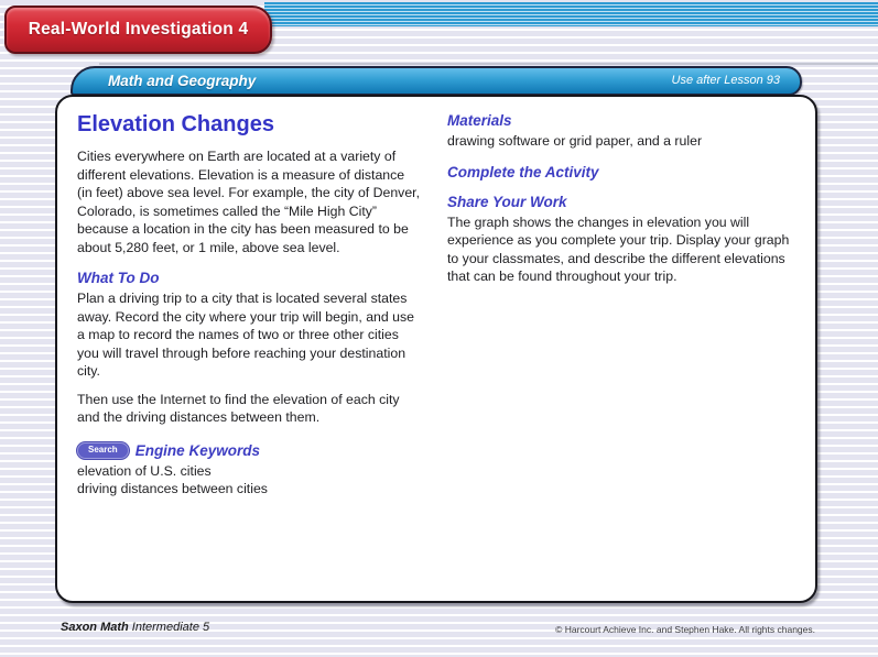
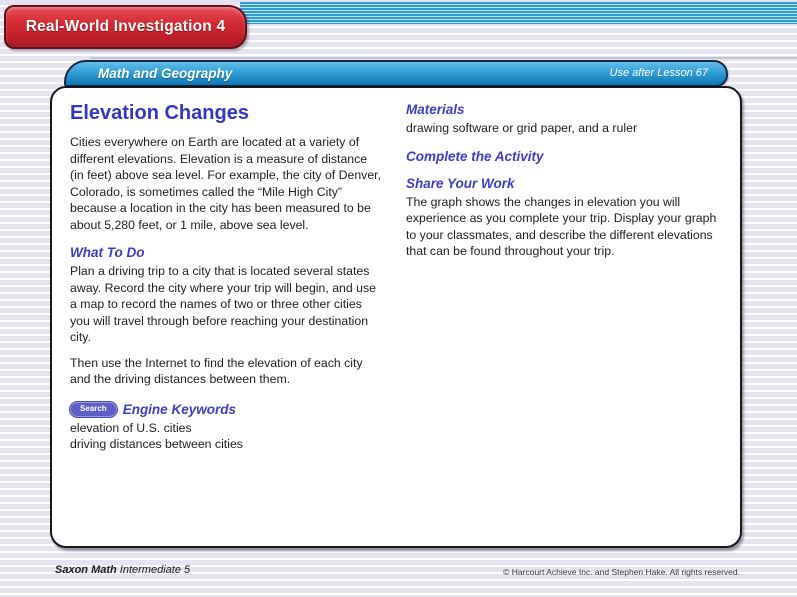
  Real-World Investigation 4
  Math and Geography
- Use after Lesson 93
+ Use after Lesson 67
  Elevation Changes
  Cities everywhere on Earth are located at a variety of different elevations. Elevation is a measure of distance (in feet) above sea level. For example, the city of Denver, Colorado, is sometimes called the “Mile High City” because a location in the city has been measured to be about 5,280 feet, or 1 mile, above sea level.
  What To Do
  Plan a driving trip to a city that is located several states away. Record the city where your trip will begin, and use a map to record the names of two or three other cities you will travel through before reaching your destination city.
  Then use the Internet to find the elevation of each city and the driving distances between them.
  Search
  Engine Keywords
  elevation of U.S. cities
  driving distances between cities
  Materials
  drawing software or grid paper, and a ruler
  Complete the Activity
  Share Your Work
  The graph shows the changes in elevation you will experience as you complete your trip. Display your graph to your classmates, and describe the different elevations that can be found throughout your trip.
  Saxon Math Intermediate 5
- © Harcourt Achieve Inc. and Stephen Hake. All rights changes.
+ © Harcourt Achieve Inc. and Stephen Hake. All rights reserved.
